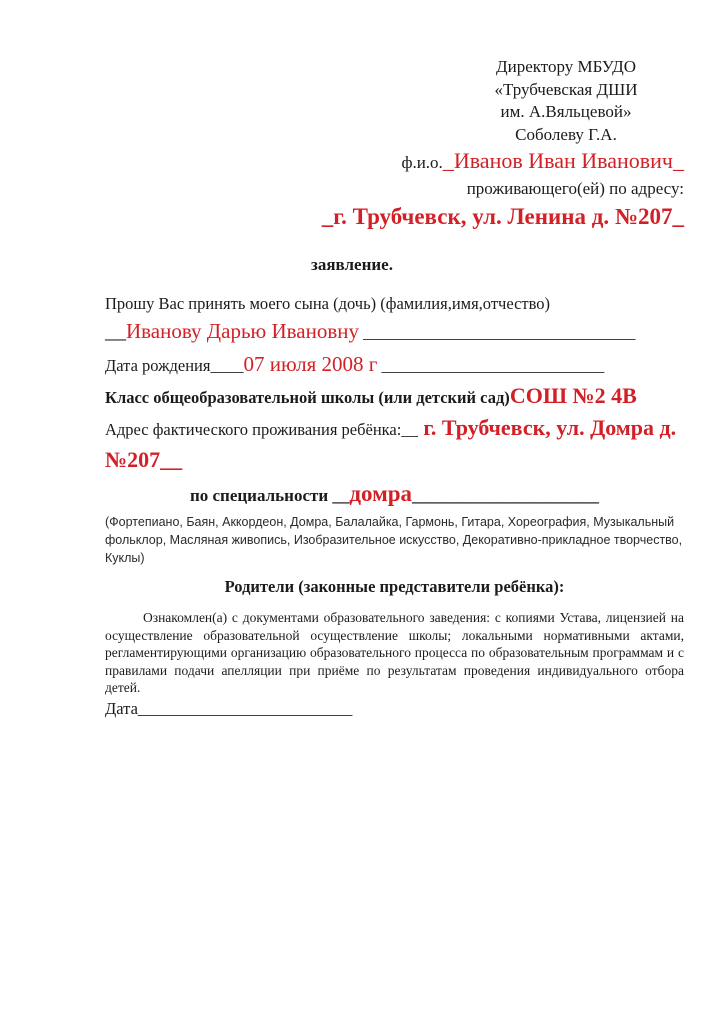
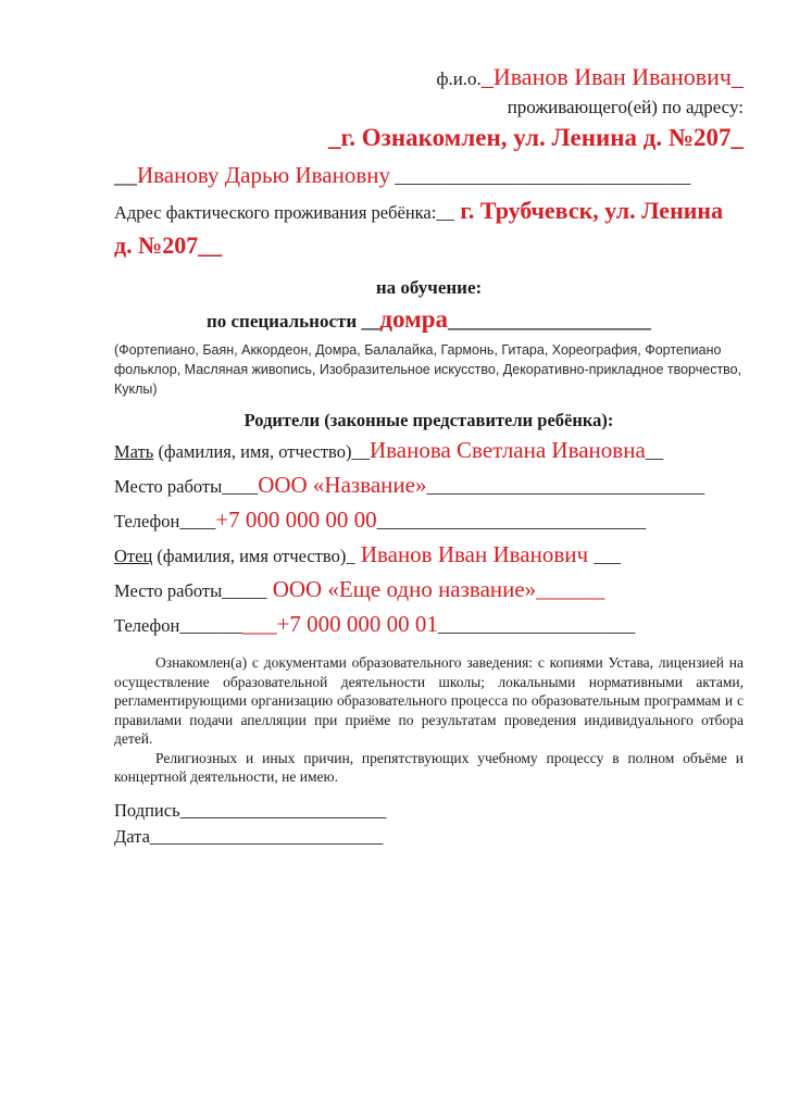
- Директору МБУДО
- «Трубчевская ДШИ
- им. А.Вяльцевой»
- Соболеву Г.А.
  ф.и.о._Иванов Иван Иванович_
  проживающего(ей) по адресу:
- _г. Трубчевск, ул. Ленина д. №207_
+ _г. Ознакомлен, ул. Ленина д. №207_
- заявление.
- Прошу Вас принять моего сына (дочь) (фамилия,имя,отчество)
  __Иванову Дарью Ивановну _________________________________
- Дата рождения____07 июля 2008 г ___________________________
- Класс общеобразовательной школы (или детский сад)СОШ №2 4В
- Адрес фактического проживания ребёнка:__ г. Трубчевск, ул. Домра д. №207__
+ Адрес фактического проживания ребёнка:__ г. Трубчевск, ул. Ленина д. №207__
+ на обучение:
  по специальности __домра______________________
- (Фортепиано, Баян, Аккордеон, Домра, Балалайка, Гармонь, Гитара, Хореография, Музыкальный фольклор, Масляная живопись, Изобразительное искусство, Декоративно-прикладное творчество, Куклы)
+ (Фортепиано, Баян, Аккордеон, Домра, Балалайка, Гармонь, Гитара, Хореография, Фортепиано фольклор, Масляная живопись, Изобразительное искусство, Декоративно-прикладное творчество, Куклы)
  Родители (законные представители ребёнка):
+ Мать (фамилия, имя, отчество)__Иванова Светлана Ивановна__
+ Место работы____ООО «Название»_______________________________
+ Телефон____+7 000 000 00 00______________________________
+ Отец (фамилия, имя отчество)_ Иванов Иван Иванович ___
+ Место работы_____ ООО «Еще одно название»______
+ Телефон__________+7 000 000 00 01______________________
- Ознакомлен(а) с документами образовательного заведения: с копиями Устава, лицензией на осуществление образовательной осуществление школы; локальными нормативными актами, регламентирующими организацию образовательного процесса по образовательным программам и с правилами подачи апелляции при приёме по результатам проведения индивидуального отбора детей.
+ Ознакомлен(а) с документами образовательного заведения: с копиями Устава, лицензией на осуществление образовательной деятельности школы; локальными нормативными актами, регламентирующими организацию образовательного процесса по образовательным программам и с правилами подачи апелляции при приёме по результатам проведения индивидуального отбора детей.
+ Религиозных и иных причин, препятствующих учебному процессу в полном объёме и концертной деятельности, не имею.
+ Подпись_______________________
  Дата__________________________
